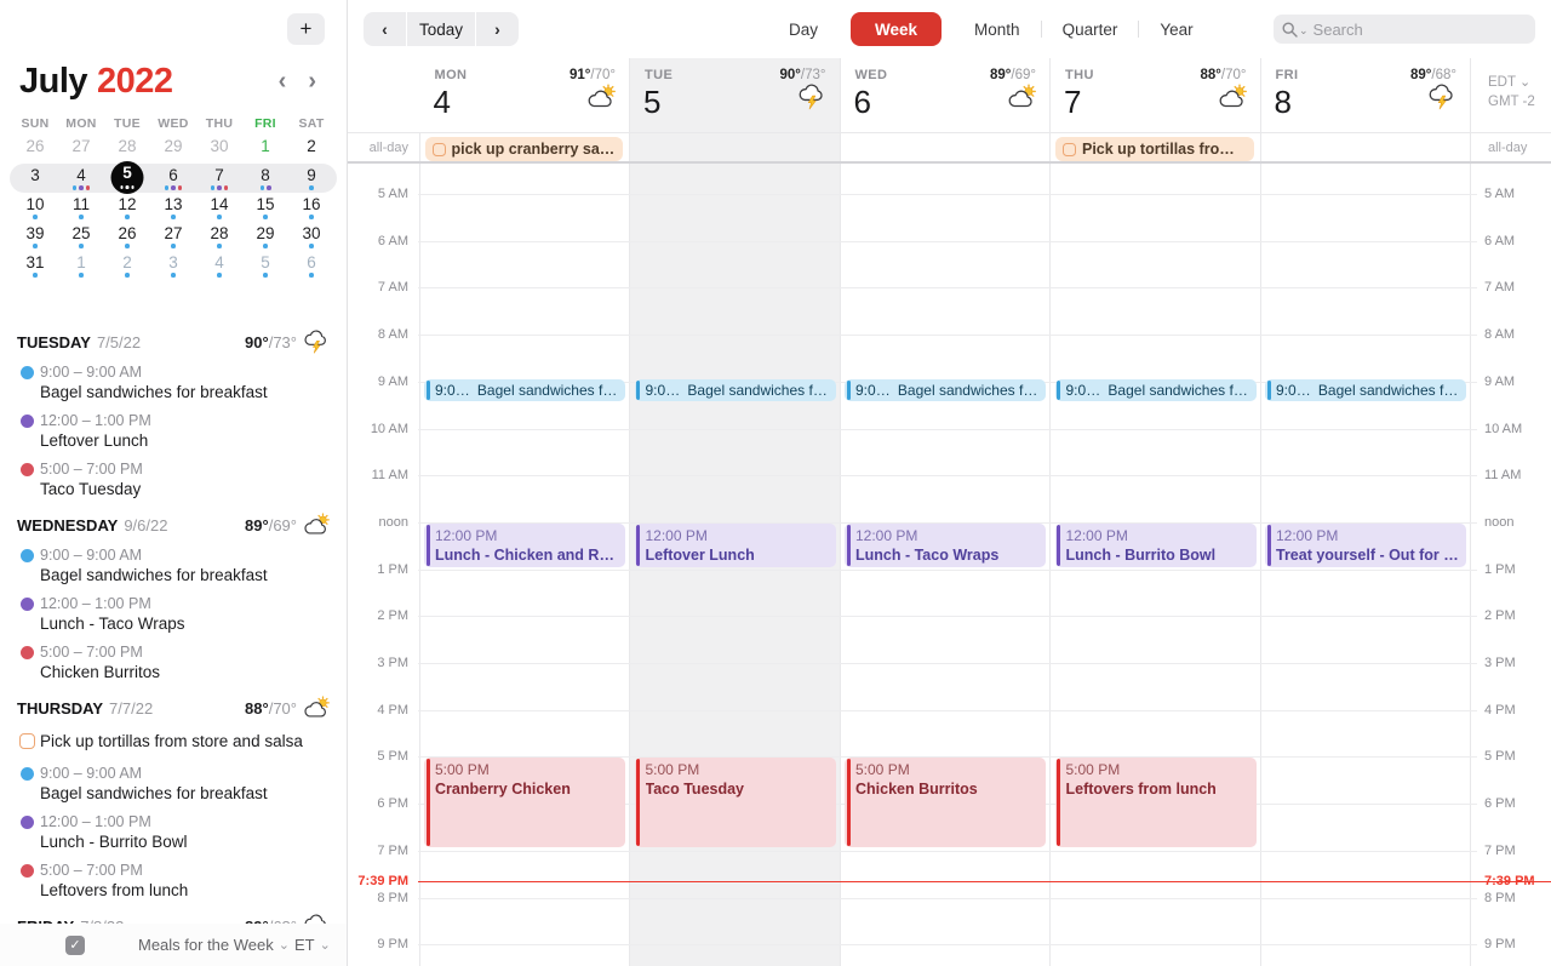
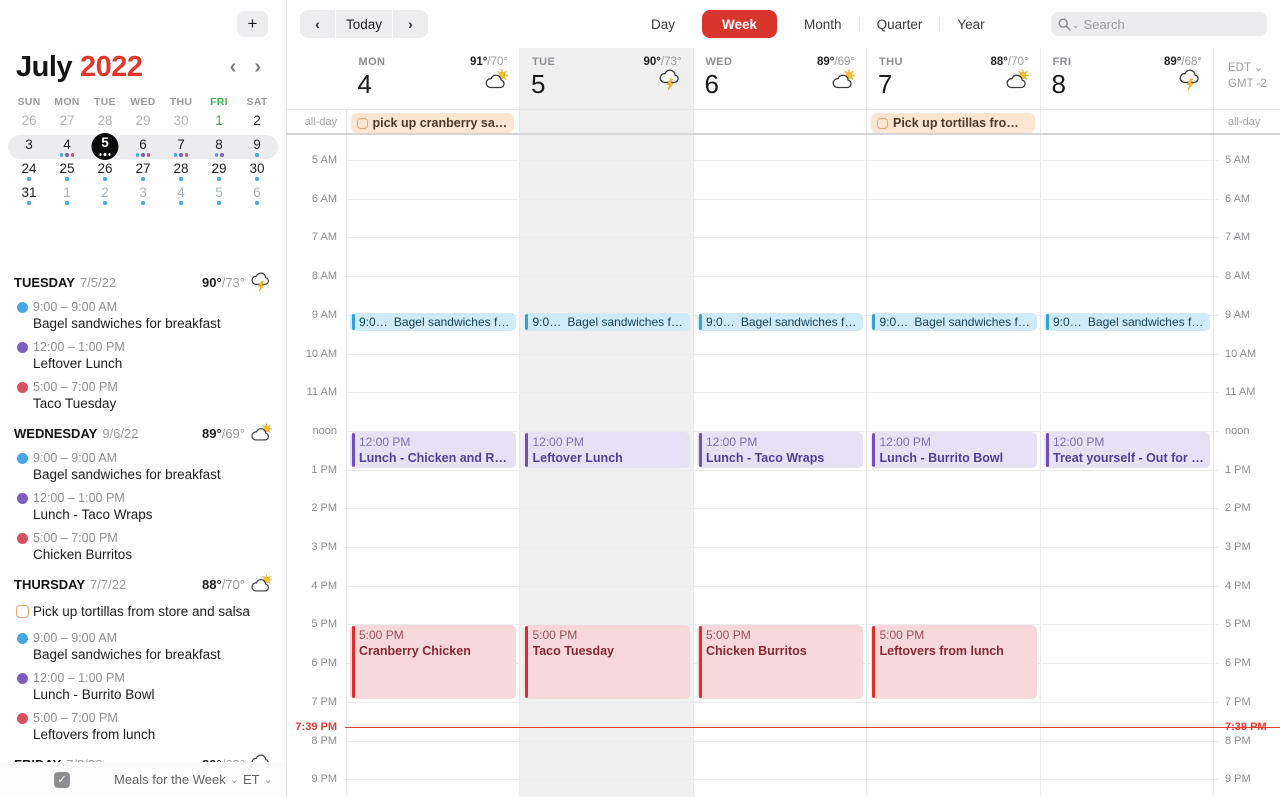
  +
  July
  2022
  ‹
  ›
  SUN
  MON
  TUE
  WED
  THU
  FRI
  SAT
  26
  27
  28
  29
  30
  1
  2
  3
  4
  5
  6
  7
  8
  9
- 10
- 11
- 12
- 13
- 14
- 15
- 16
- 39
+ 24
  25
  26
  27
  28
  29
  30
  31
  1
  2
  3
  4
  5
  6
  TUESDAY
  7/5/22
  90°
  /73°
  9:00 – 9:00 AM
  Bagel sandwiches for breakfast
  12:00 – 1:00 PM
  Leftover Lunch
  5:00 – 7:00 PM
  Taco Tuesday
  WEDNESDAY
  9/6/22
  89°
  /69°
  9:00 – 9:00 AM
  Bagel sandwiches for breakfast
  12:00 – 1:00 PM
  Lunch - Taco Wraps
  5:00 – 7:00 PM
  Chicken Burritos
  THURSDAY
  7/7/22
  88°
  /70°
  Pick up tortillas from store and salsa
  9:00 – 9:00 AM
  Bagel sandwiches for breakfast
  12:00 – 1:00 PM
  Lunch - Burrito Bowl
  5:00 – 7:00 PM
  Leftovers from lunch
  ✓
  Meals for the Week
  ⌄
  ET
  ⌄
  ‹
  Today
  ›
  Day
  Week
  Month
  Quarter
  Year
  ⌄
  Search
  MON
  4
  91°/70°
  TUE
  5
  90°/73°
  WED
  6
  89°/69°
  THU
  7
  88°/70°
  FRI
  8
  89°/68°
  EDT ⌄
  GMT -2
  all-day
  all-day
  pick up cranberry sauc
  5 AM
  5 AM
  6 AM
  6 AM
  7 AM
  7 AM
  8 AM
  8 AM
  9 AM
  9 AM
  10 AM
  10 AM
  11 AM
  11 AM
  noon
  noon
  1 PM
  1 PM
  2 PM
  2 PM
  3 PM
  3 PM
  4 PM
  4 PM
  5 PM
  5 PM
  6 PM
  6 PM
  7 PM
  7 PM
  8 PM
  8 PM
  9 PM
  9 PM
  9:00 A
  12:00 PM
  Lunch - Chicken and Rice
  5:00 PM
  Cranberry Chicken
  9:00 A
  12:00 PM
  Leftover Lunch
  5:00 PM
  Taco Tuesday
  9:00 A
  12:00 PM
  Lunch - Taco Wraps
  5:00 PM
  Chicken Burritos
  9:00 A
  12:00 PM
  Lunch - Burrito Bowl
  5:00 PM
  Leftovers from lunch
  9:00 A
  12:00 PM
  Treat yourself - Out for lu
  7:39 PM
  7:39 PM
